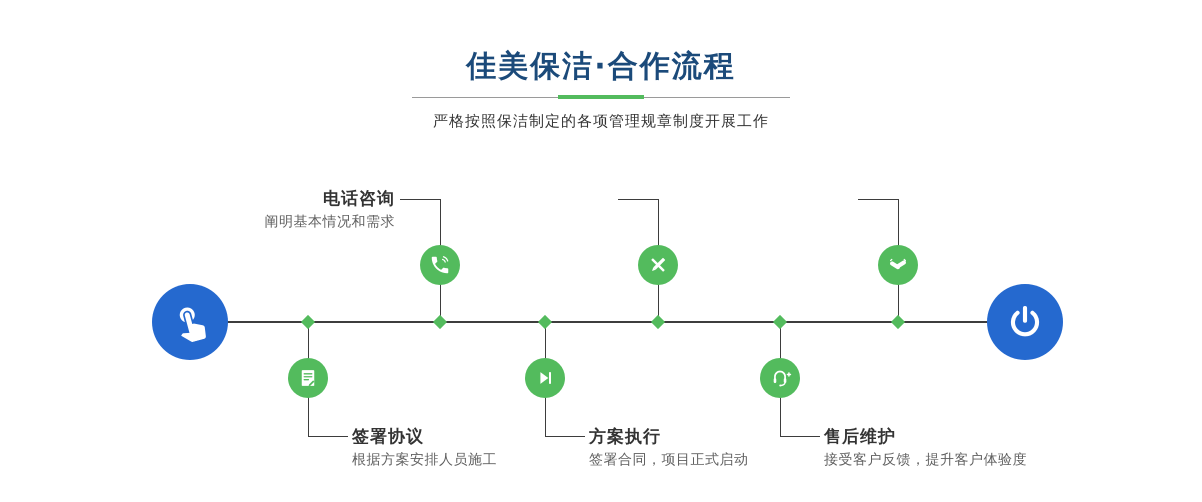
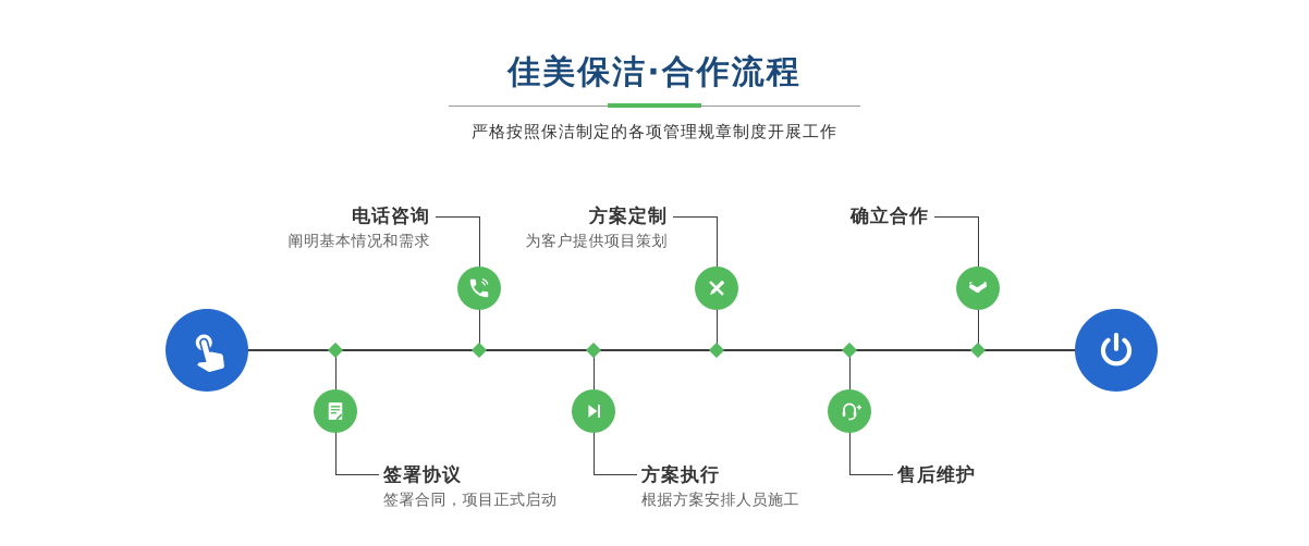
  佳美保洁·合作流程
  严格按照保洁制定的各项管理规章制度开展工作
  电话咨询
  阐明基本情况和需求
+ 方案定制
+ 为客户提供项目策划
+ 确立合作
  签署协议
- 根据方案安排人员施工
+ 签署合同，项目正式启动
  方案执行
- 签署合同，项目正式启动
+ 根据方案安排人员施工
  售后维护
- 接受客户反馈，提升客户体验度
